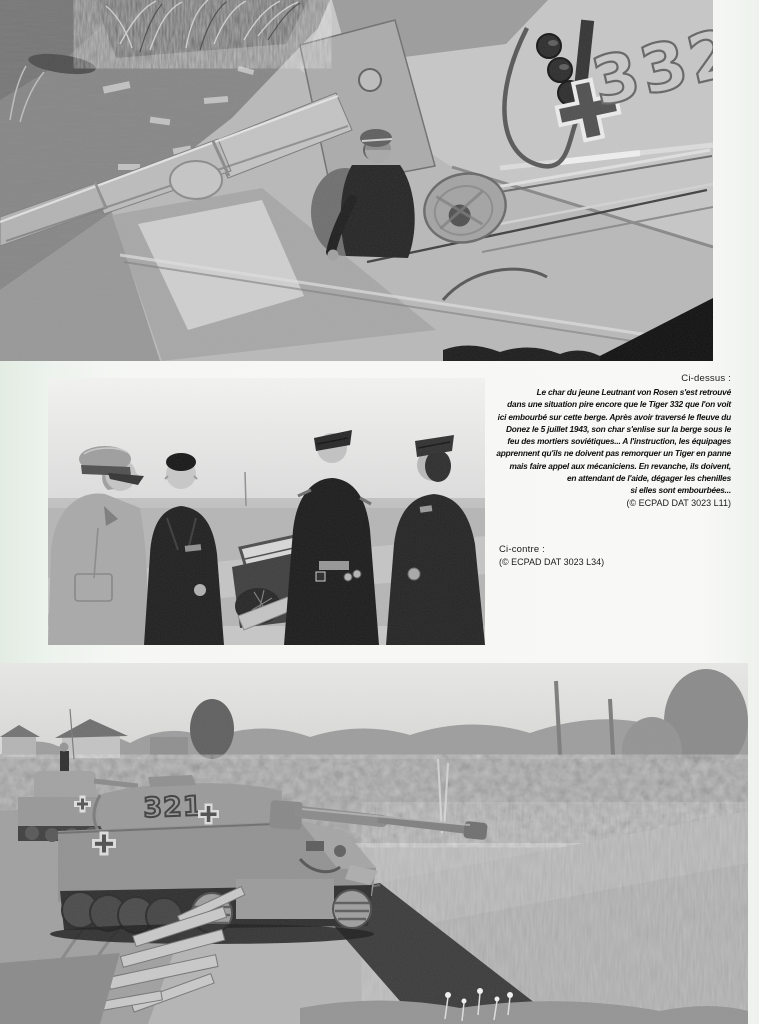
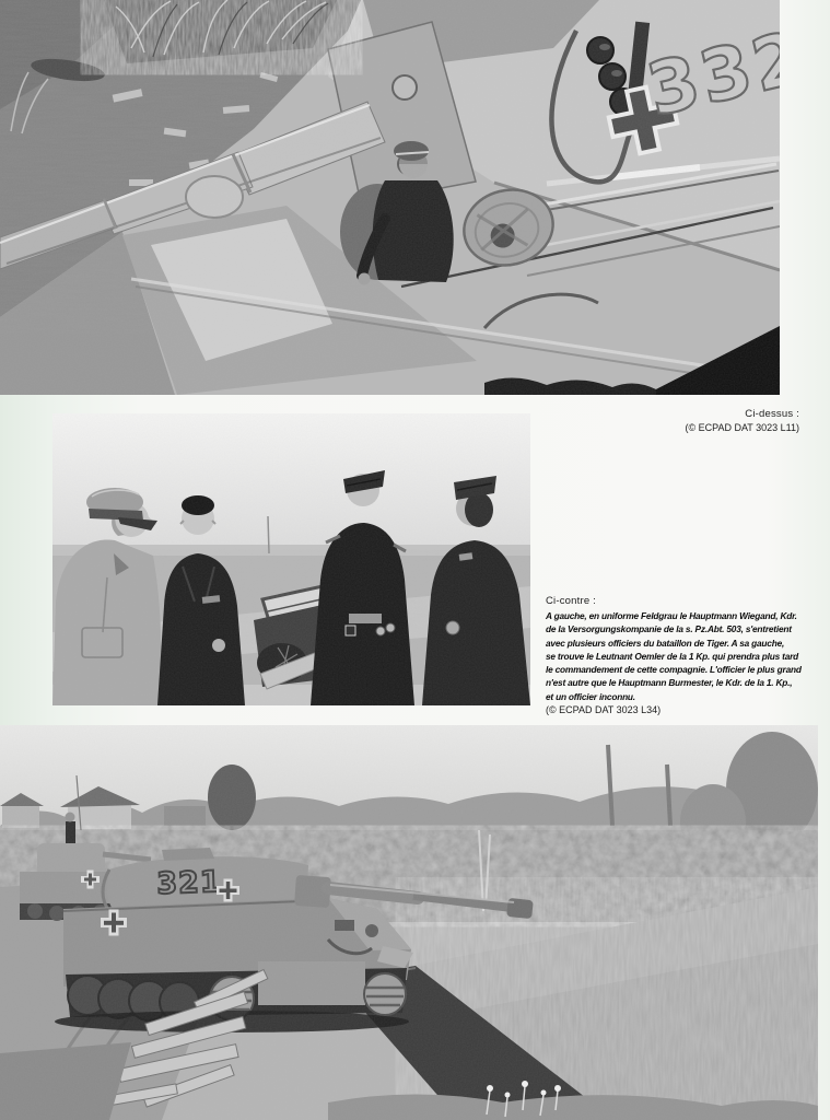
  Ci-dessus :
- Le char du jeune Leutnant von Rosen s'est retrouvé
- dans une situation pire encore que le Tiger 332 que l'on voit
- ici embourbé sur cette berge. Après avoir traversé le fleuve du
- Donez le 5 juillet 1943, son char s'enlise sur la berge sous le
- feu des mortiers soviétiques... A l'instruction, les équipages
- apprennent qu'ils ne doivent pas remorquer un Tiger en panne
- mais faire appel aux mécaniciens. En revanche, ils doivent,
- en attendant de l'aide, dégager les chenilles
- si elles sont embourbées...
  (© ECPAD DAT 3023 L11)
  Ci-contre :
+ A gauche, en uniforme Feldgrau le Hauptmann Wiegand, Kdr.
+ de la Versorgungskompanie de la s. Pz.Abt. 503, s'entretient
+ avec plusieurs officiers du bataillon de Tiger. A sa gauche,
+ se trouve le Leutnant Oemler de la 1 Kp. qui prendra plus tard
+ le commandement de cette compagnie. L'officier le plus grand
+ n'est autre que le Hauptmann Burmester, le Kdr. de la 1. Kp.,
+ et un officier inconnu.
  (© ECPAD DAT 3023 L34)
